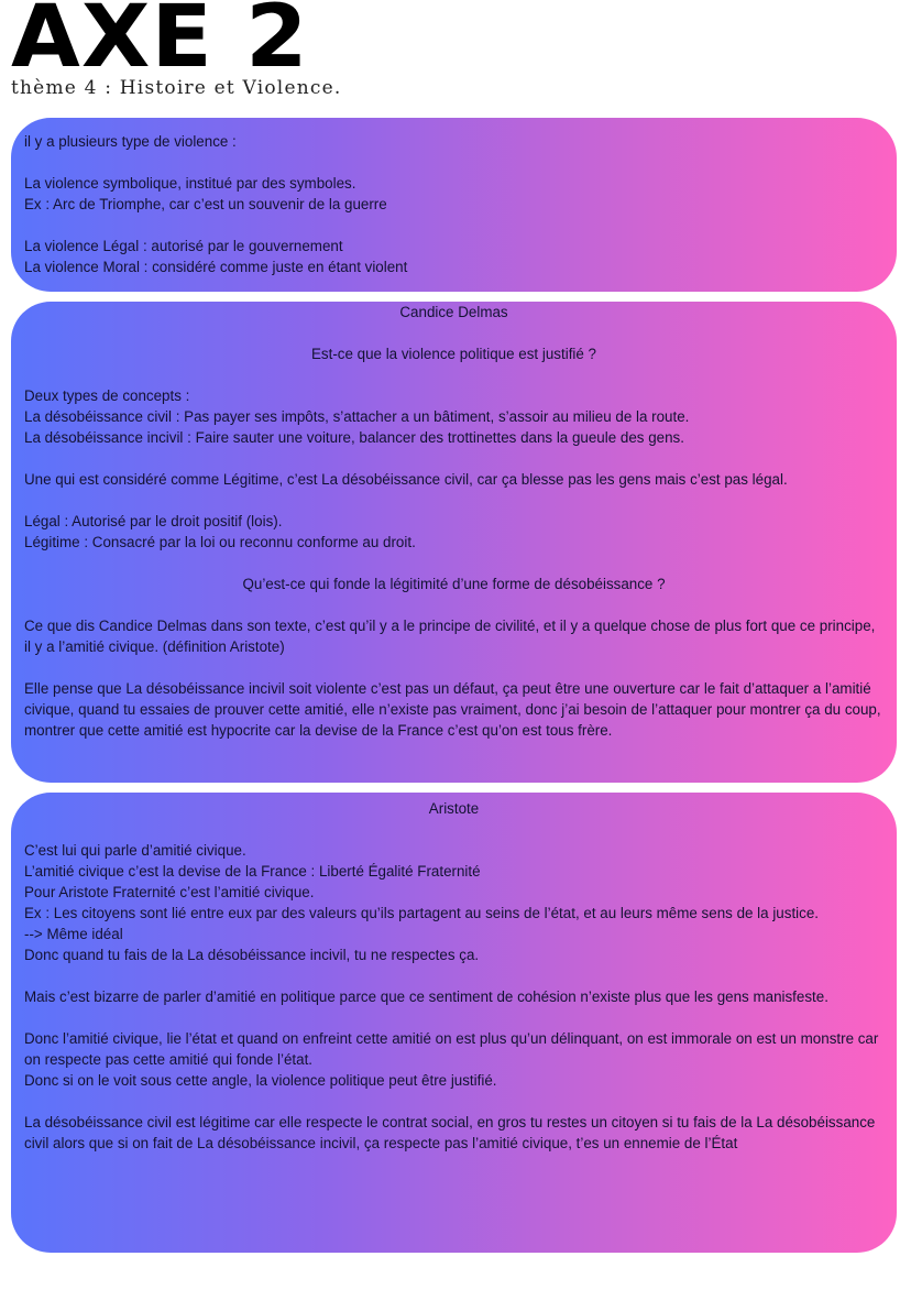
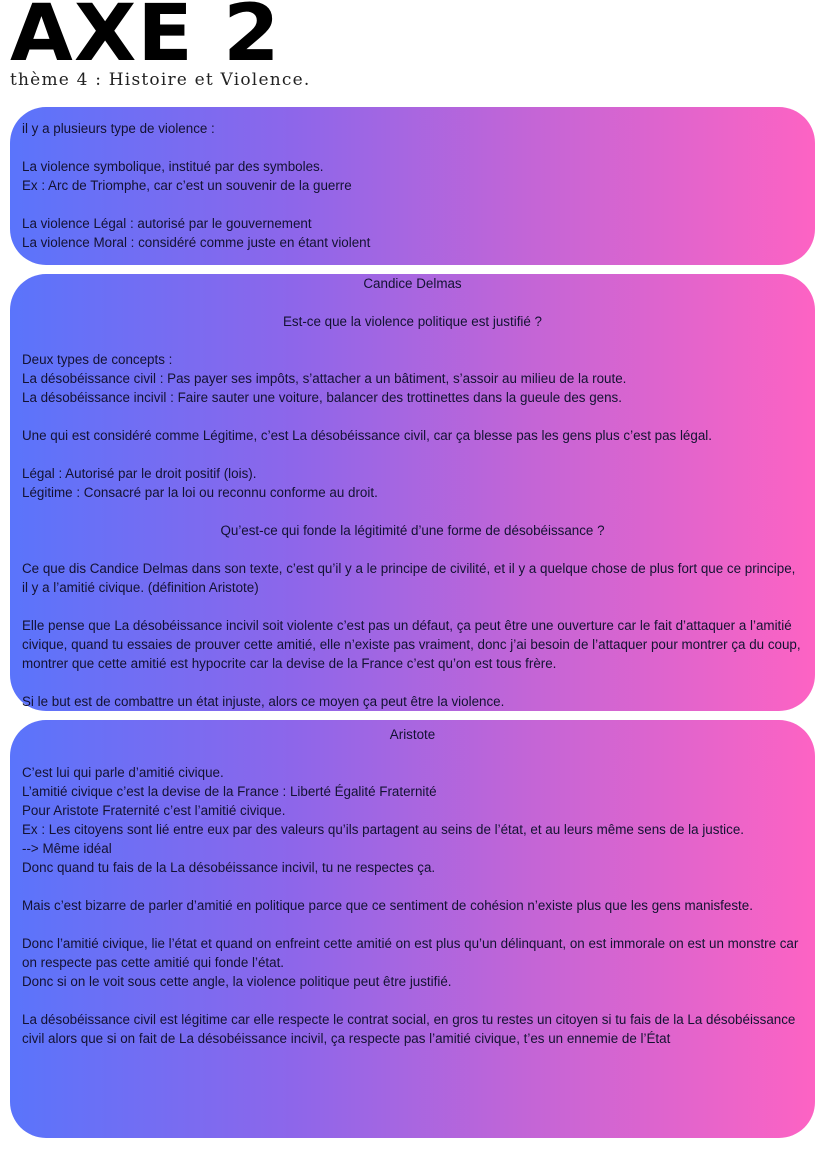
  AXE 2
  thème 4 : Histoire et Violence.
  il y a plusieurs type de violence :
  La violence symbolique, institué par des symboles.
  Ex : Arc de Triomphe, car c’est un souvenir de la guerre
  La violence Légal : autorisé par le gouvernement
  La violence Moral : considéré comme juste en étant violent
  Candice Delmas
  Est-ce que la violence politique est justifié ?
  Deux types de concepts :
  La désobéissance civil : Pas payer ses impôts, s’attacher a un bâtiment, s’assoir au milieu de la route.
  La désobéissance incivil : Faire sauter une voiture, balancer des trottinettes dans la gueule des gens.
- Une qui est considéré comme Légitime, c’est La désobéissance civil, car ça blesse pas les gens mais c’est pas légal.
+ Une qui est considéré comme Légitime, c’est La désobéissance civil, car ça blesse pas les gens plus c’est pas légal.
  Légal : Autorisé par le droit positif (lois).
  Légitime : Consacré par la loi ou reconnu conforme au droit.
  Qu’est-ce qui fonde la légitimité d’une forme de désobéissance ?
  Ce que dis Candice Delmas dans son texte, c’est qu’il y a le principe de civilité, et il y a quelque chose de plus fort que ce principe, il y a l’amitié civique. (définition Aristote)
  Elle pense que La désobéissance incivil soit violente c’est pas un défaut, ça peut être une ouverture car le fait d’attaquer a l’amitié civique, quand tu essaies de prouver cette amitié, elle n’existe pas vraiment, donc j’ai besoin de l’attaquer pour montrer ça du coup, montrer que cette amitié est hypocrite car la devise de la France c’est qu’on est tous frère.
+ Si le but est de combattre un état injuste, alors ce moyen ça peut être la violence.
  Aristote
  C’est lui qui parle d’amitié civique.
  L’amitié civique c’est la devise de la France : Liberté Égalité Fraternité
  Pour Aristote Fraternité c’est l’amitié civique.
  Ex : Les citoyens sont lié entre eux par des valeurs qu’ils partagent au seins de l’état, et au leurs même sens de la justice.
  --> Même idéal
  Donc quand tu fais de la La désobéissance incivil, tu ne respectes ça.
  Mais c’est bizarre de parler d’amitié en politique parce que ce sentiment de cohésion n’existe plus que les gens manisfeste.
  Donc l’amitié civique, lie l’état et quand on enfreint cette amitié on est plus qu’un délinquant, on est immorale on est un monstre car on respecte pas cette amitié qui fonde l’état.
  Donc si on le voit sous cette angle, la violence politique peut être justifié.
  La désobéissance civil est légitime car elle respecte le contrat social, en gros tu restes un citoyen si tu fais de la La désobéissance civil alors que si on fait de La désobéissance incivil, ça respecte pas l’amitié civique, t’es un ennemie de l’État
